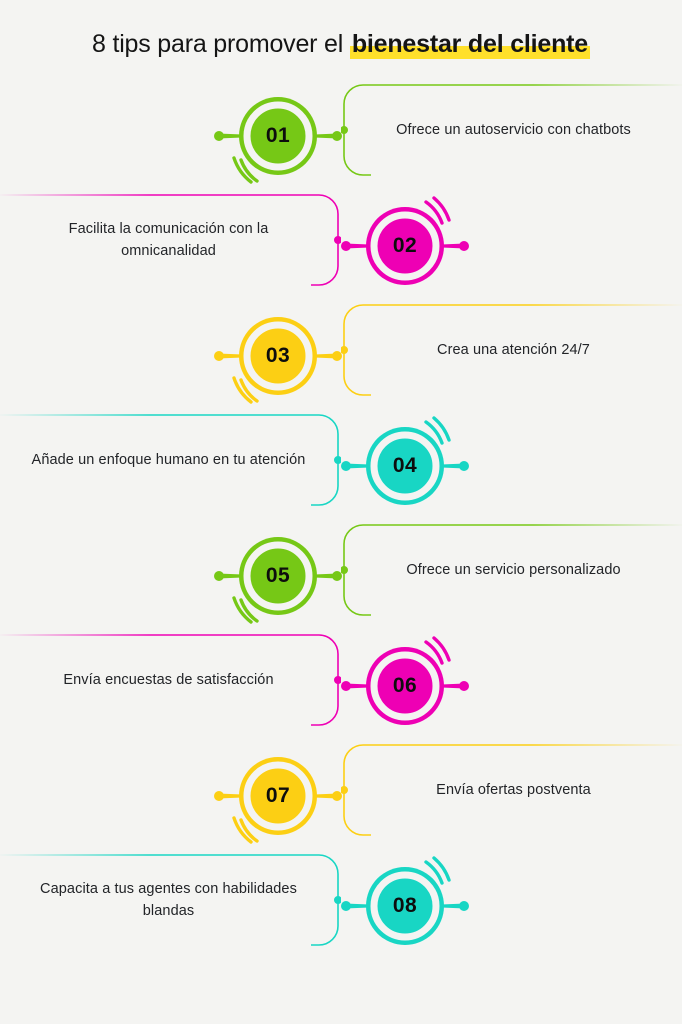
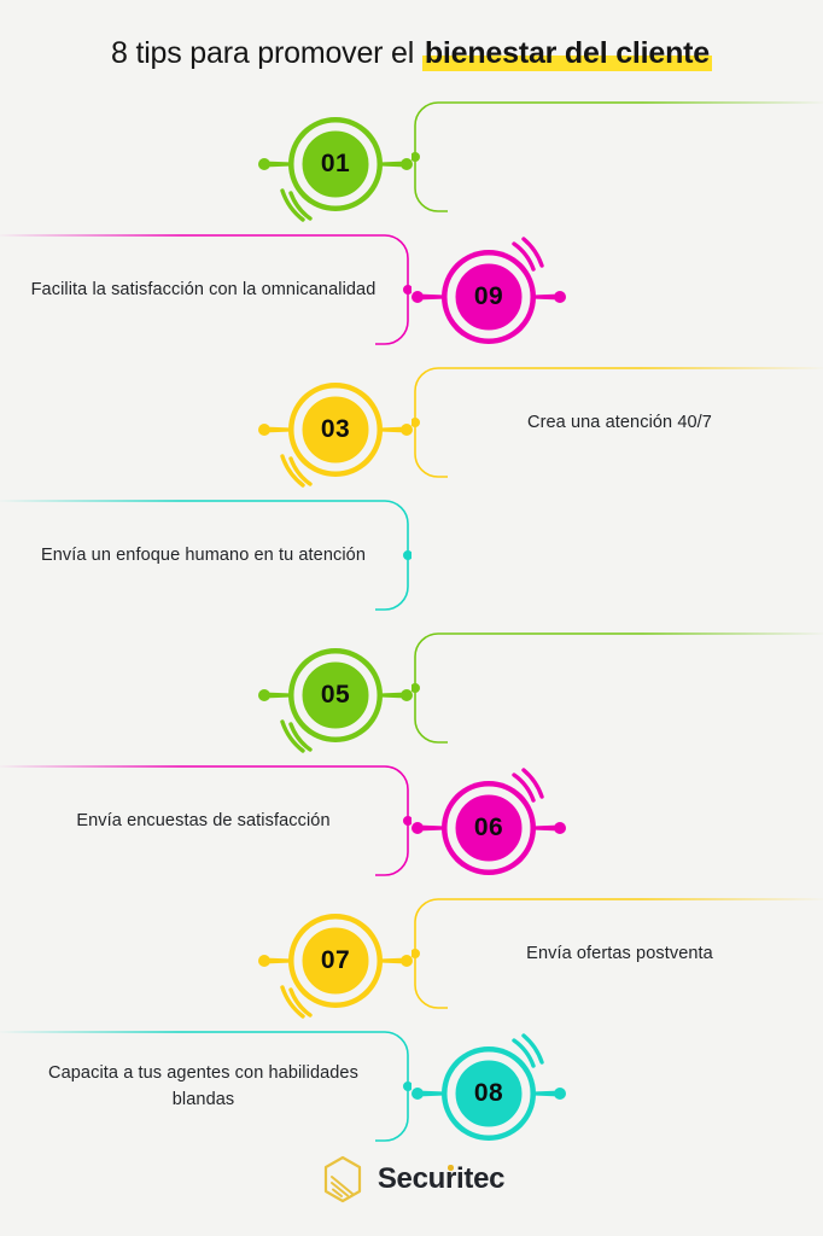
  8 tips para promover el bienestar del cliente
- Ofrece un autoservicio con chatbots
  01
- Facilita la comunicación con la omnicanalidad
+ Facilita la satisfacción con la omnicanalidad
- 02
+ 09
- Crea una atención 24/7
+ Crea una atención 40/7
  03
- Añade un enfoque humano en tu atención
+ Envía un enfoque humano en tu atención
- 04
- Ofrece un servicio personalizado
  05
  Envía encuestas de satisfacción
  06
  Envía ofertas postventa
  07
  Capacita a tus agentes con habilidades blandas
  08
+ Securitec
